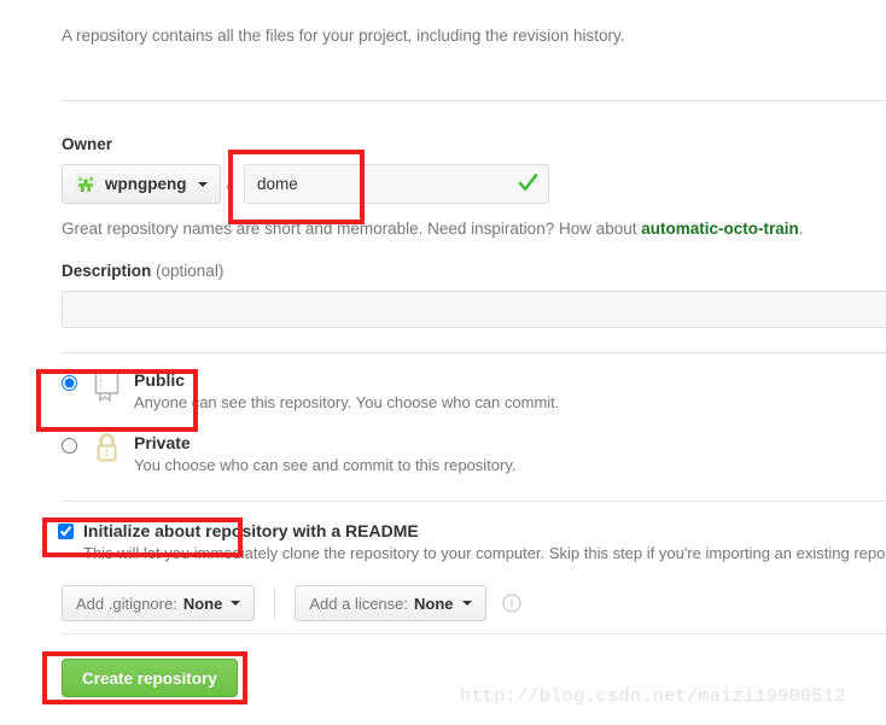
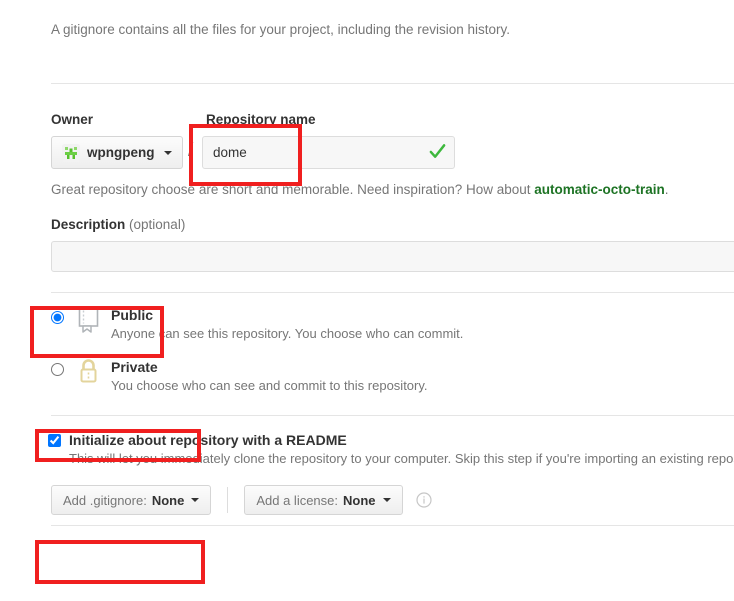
- A repository contains all the files for your project, including the revision history.
+ A gitignore contains all the files for your project, including the revision history.
  Owner
+ Repository name
  wpngpeng
  /
  dome
- Great repository names are short and memorable. Need inspiration? How about automatic-octo-train.
+ Great repository choose are short and memorable. Need inspiration? How about automatic-octo-train.
  Description (optional)
  Public
  Anyone can see this repository. You choose who can commit.
  Private
  You choose who can see and commit to this repository.
  Initialize about repository with a README
  This will let you immediately clone the repository to your computer. Skip this step if you're importing an existing repo
  Add .gitignore:
  None
  Add a license:
  None
- Create repository
- http://blog.csdn.net/maizi19900512
